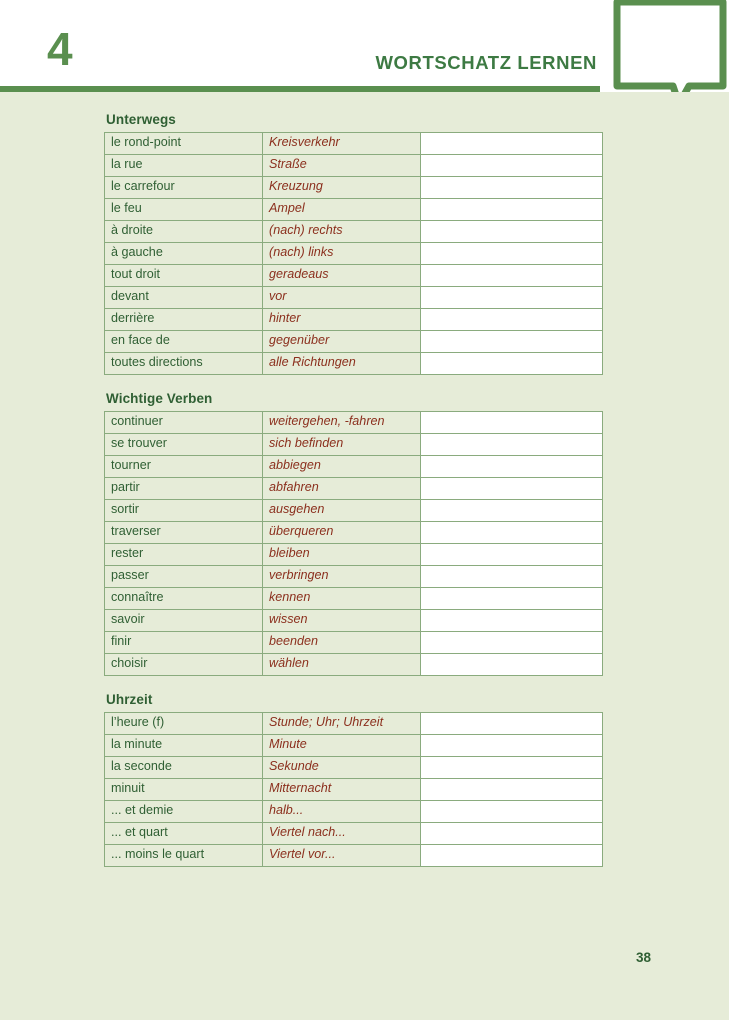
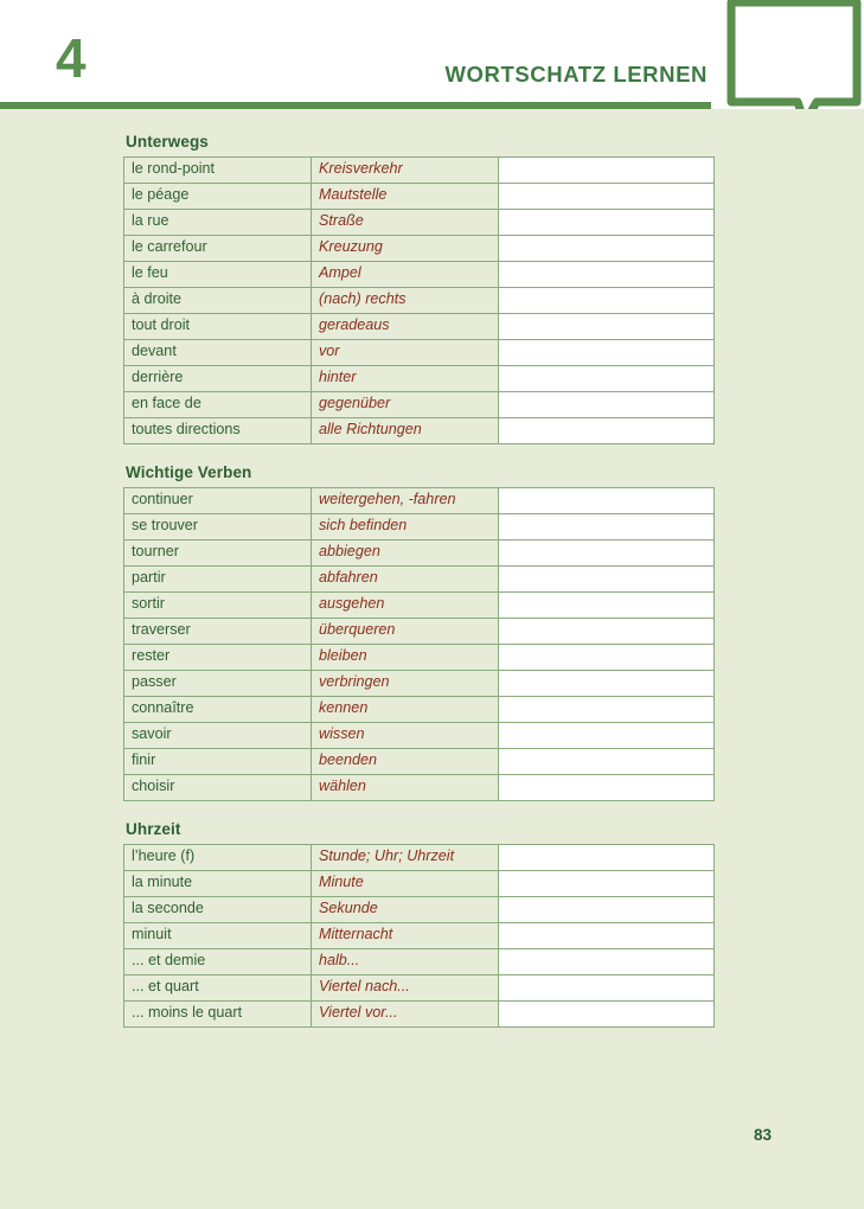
  4
  WORTSCHATZ LERNEN
  Unterwegs
  le rond-point	Kreisverkehr
+ le péage	Mautstelle
  la rue	Straße
  le carrefour	Kreuzung
  le feu	Ampel
  à droite	(nach) rechts
- à gauche	(nach) links
  tout droit	geradeaus
  devant	vor
  derrière	hinter
  en face de	gegenüber
  toutes directions	alle Richtungen
  Wichtige Verben
  continuer	weitergehen, -fahren
  se trouver	sich befinden
  tourner	abbiegen
  partir	abfahren
  sortir	ausgehen
  traverser	überqueren
  rester	bleiben
  passer	verbringen
  connaître	kennen
  savoir	wissen
  finir	beenden
  choisir	wählen
  Uhrzeit
  l’heure (f)	Stunde; Uhr; Uhrzeit
  la minute	Minute
  la seconde	Sekunde
  minuit	Mitternacht
  ... et demie	halb...
  ... et quart	Viertel nach...
  ... moins le quart	Viertel vor...
- 38
+ 83
